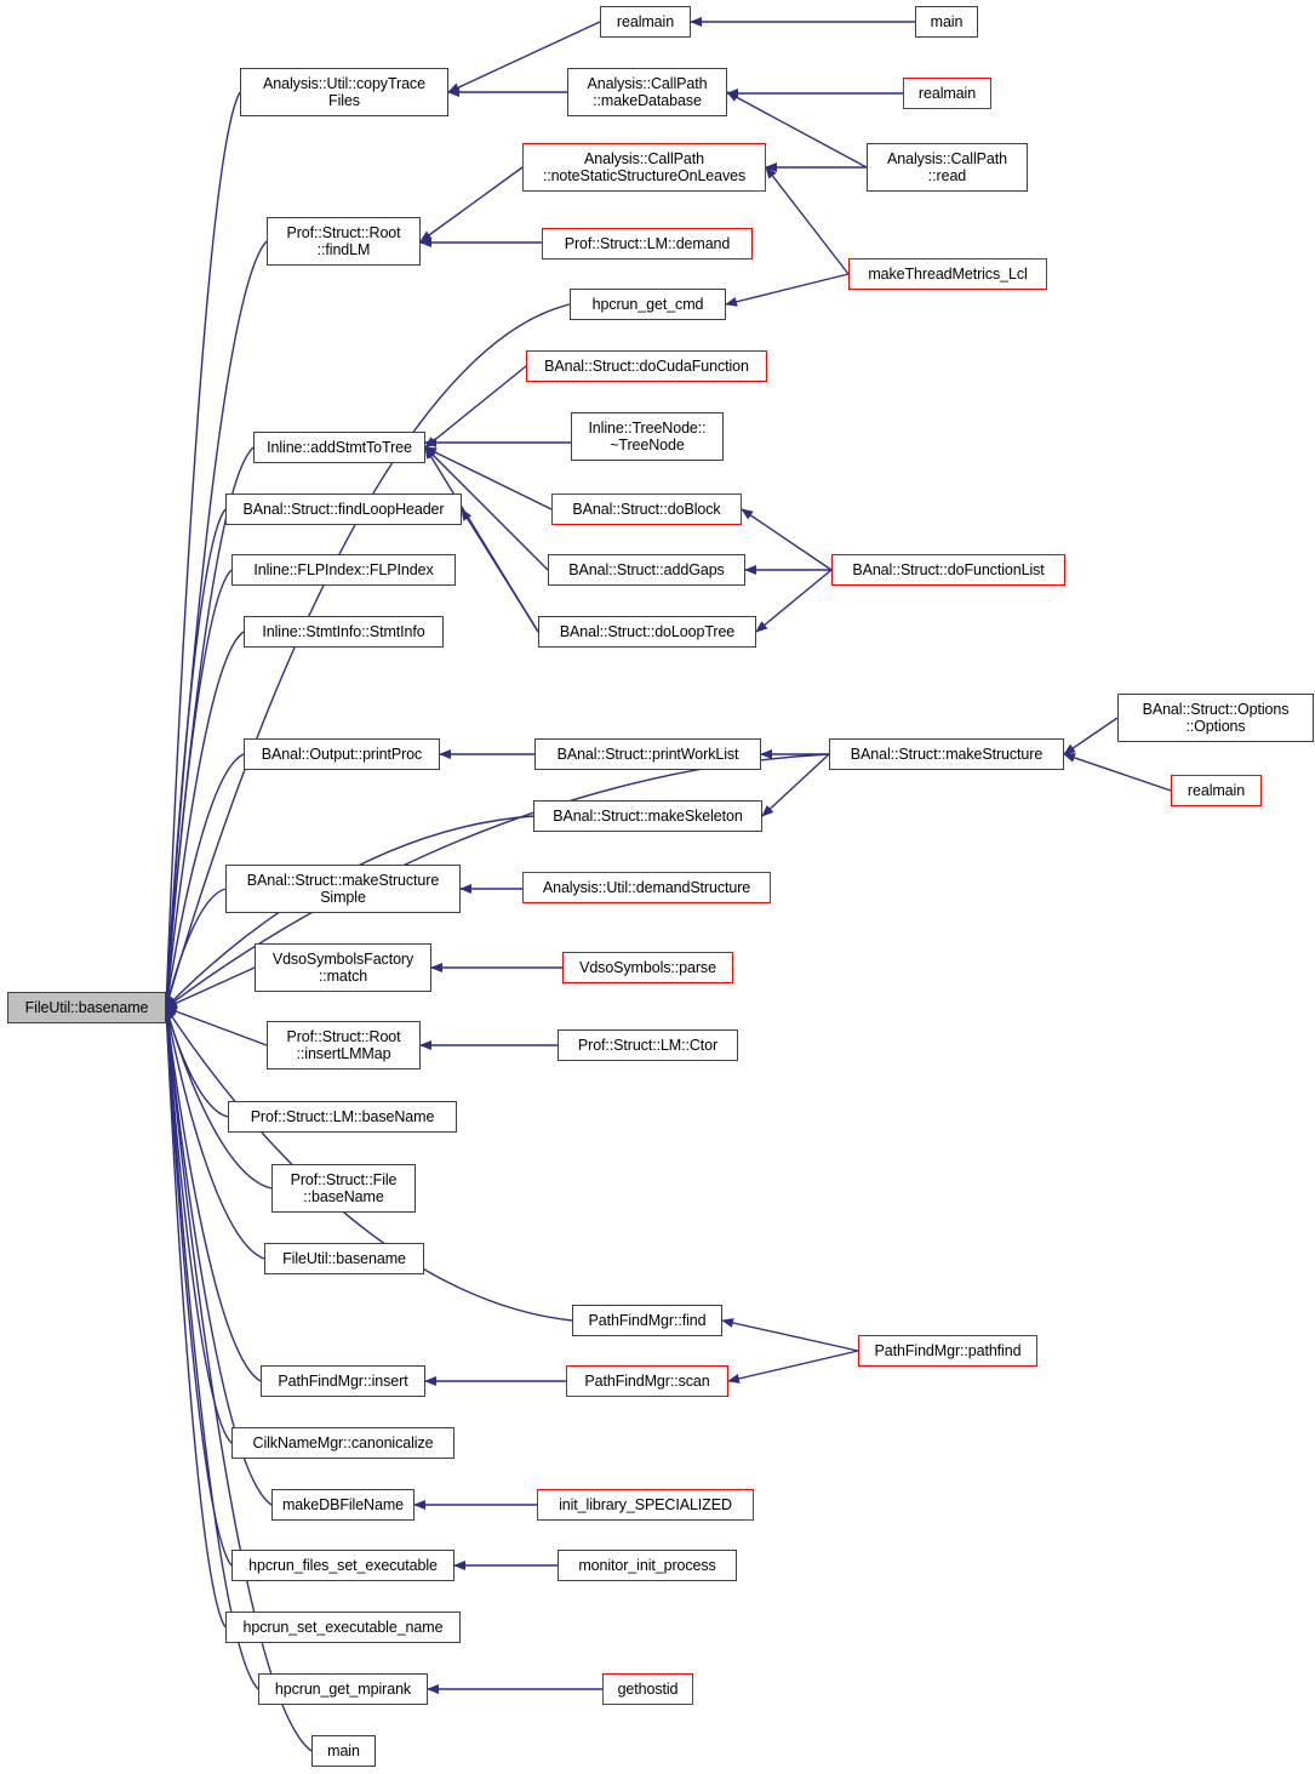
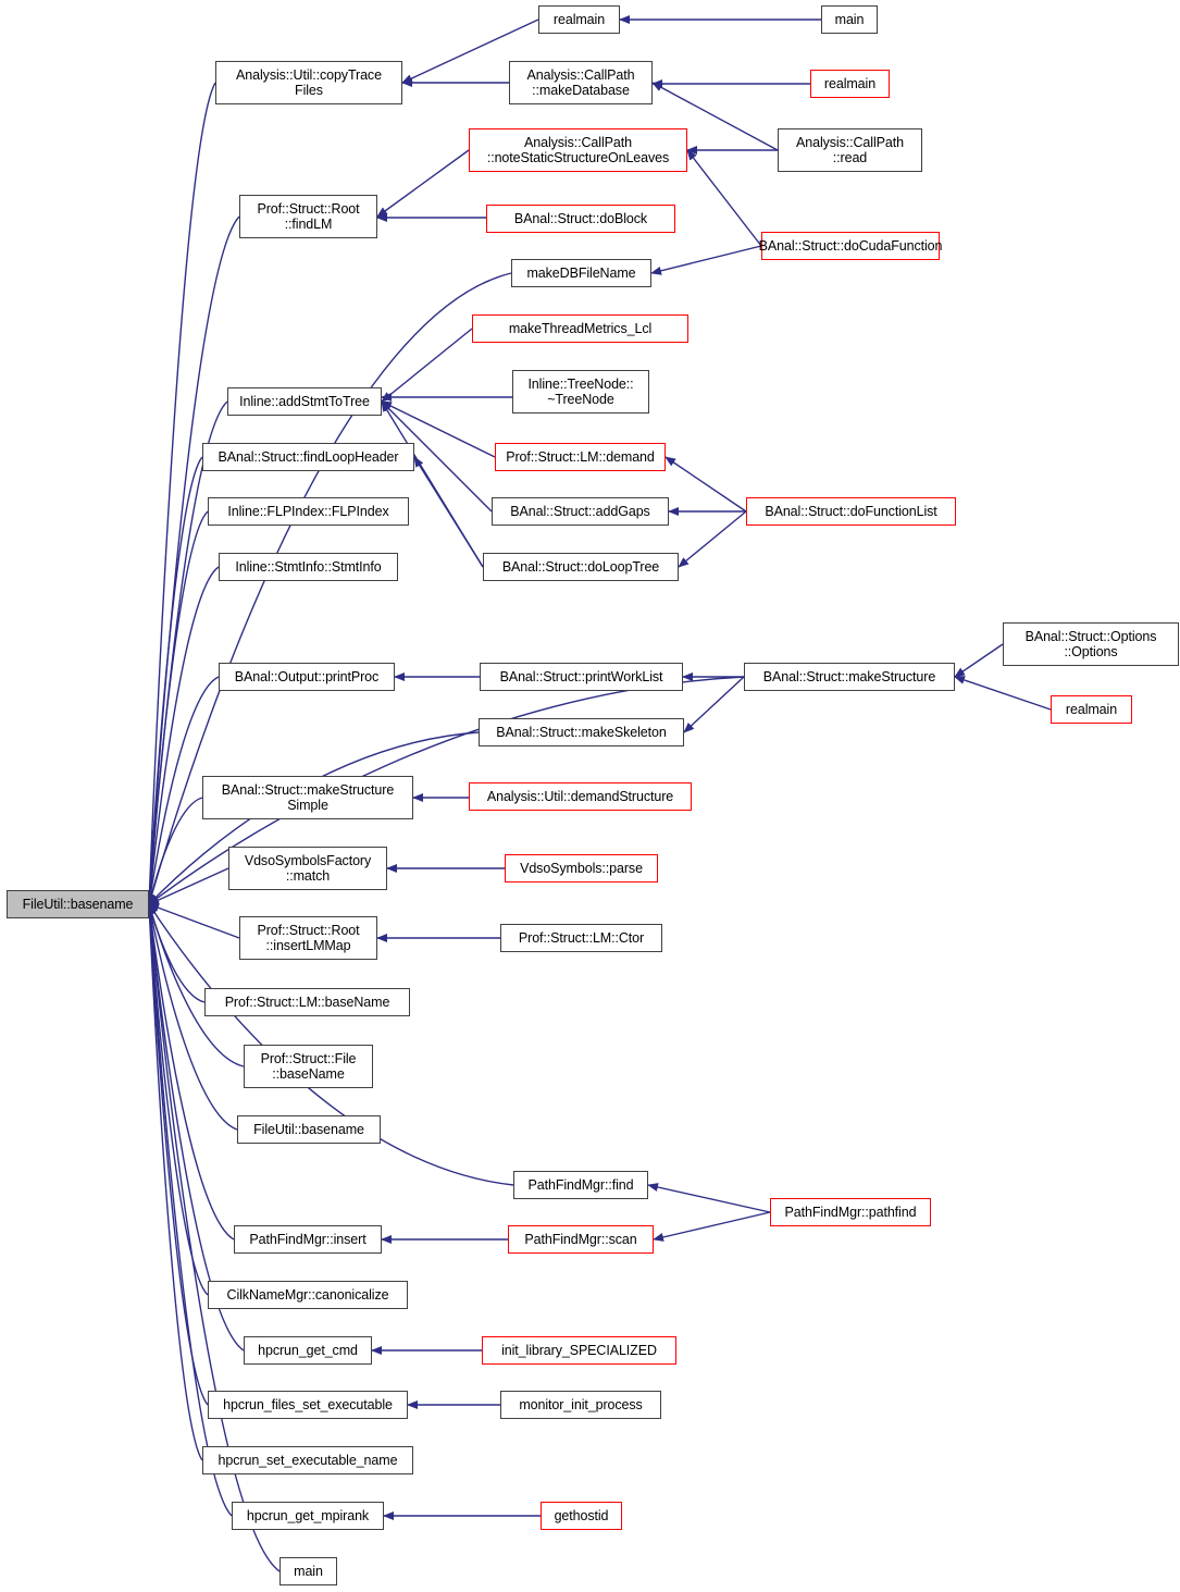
  FileUtil::basename
  Analysis::Util::copyTrace
  Files
  realmain
  main
  Analysis::CallPath
  ::makeDatabase
  realmain
  Analysis::CallPath
  ::noteStaticStructureOnLeaves
  Analysis::CallPath
  ::read
  Prof::Struct::Root
  ::findLM
- Prof::Struct::LM::demand
+ BAnal::Struct::doBlock
- makeThreadMetrics_Lcl
+ BAnal::Struct::doCudaFunction
- hpcrun_get_cmd
+ makeDBFileName
- BAnal::Struct::doCudaFunction
+ makeThreadMetrics_Lcl
  Inline::addStmtToTree
  Inline::TreeNode::
  ~TreeNode
  BAnal::Struct::findLoopHeader
- BAnal::Struct::doBlock
+ Prof::Struct::LM::demand
  Inline::FLPIndex::FLPIndex
  BAnal::Struct::addGaps
  BAnal::Struct::doFunctionList
  Inline::StmtInfo::StmtInfo
  BAnal::Struct::doLoopTree
  BAnal::Struct::Options
  ::Options
  BAnal::Output::printProc
  BAnal::Struct::printWorkList
  BAnal::Struct::makeStructure
  realmain
  BAnal::Struct::makeSkeleton
  BAnal::Struct::makeStructure
  Simple
  Analysis::Util::demandStructure
  VdsoSymbolsFactory
  ::match
  VdsoSymbols::parse
  Prof::Struct::Root
  ::insertLMMap
  Prof::Struct::LM::Ctor
  Prof::Struct::LM::baseName
  Prof::Struct::File
  ::baseName
  FileUtil::basename
  PathFindMgr::find
  PathFindMgr::pathfind
  PathFindMgr::insert
  PathFindMgr::scan
  CilkNameMgr::canonicalize
- makeDBFileName
+ hpcrun_get_cmd
  init_library_SPECIALIZED
  hpcrun_files_set_executable
  monitor_init_process
  hpcrun_set_executable_name
  hpcrun_get_mpirank
  gethostid
  main
